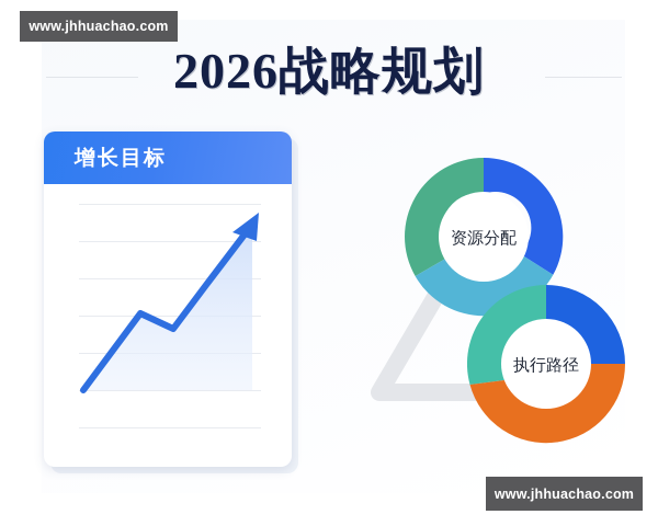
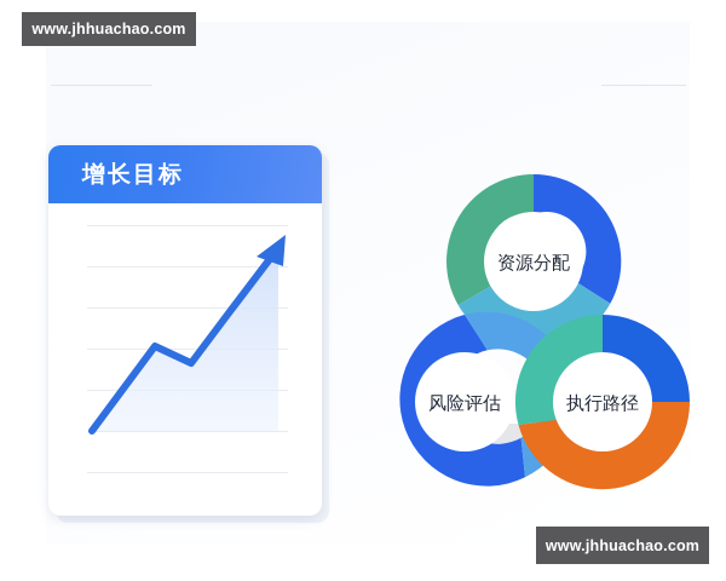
- 2026战略规划
  增长目标
  资源分配
+ 风险评估
  执行路径
  www.jhhuachao.com
  www.jhhuachao.com
